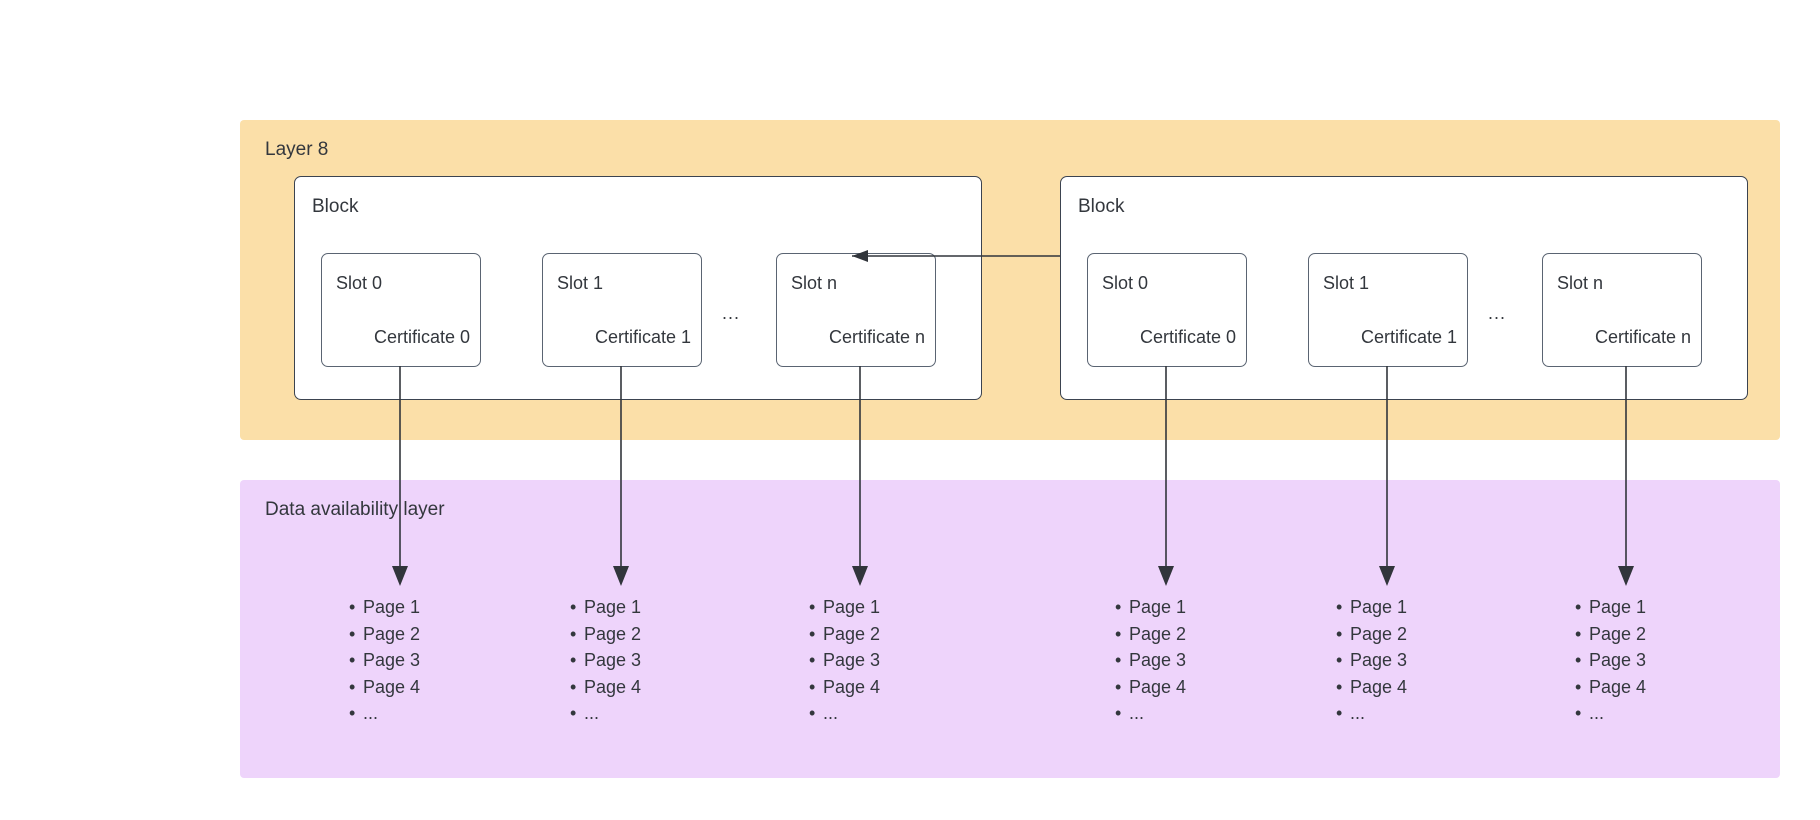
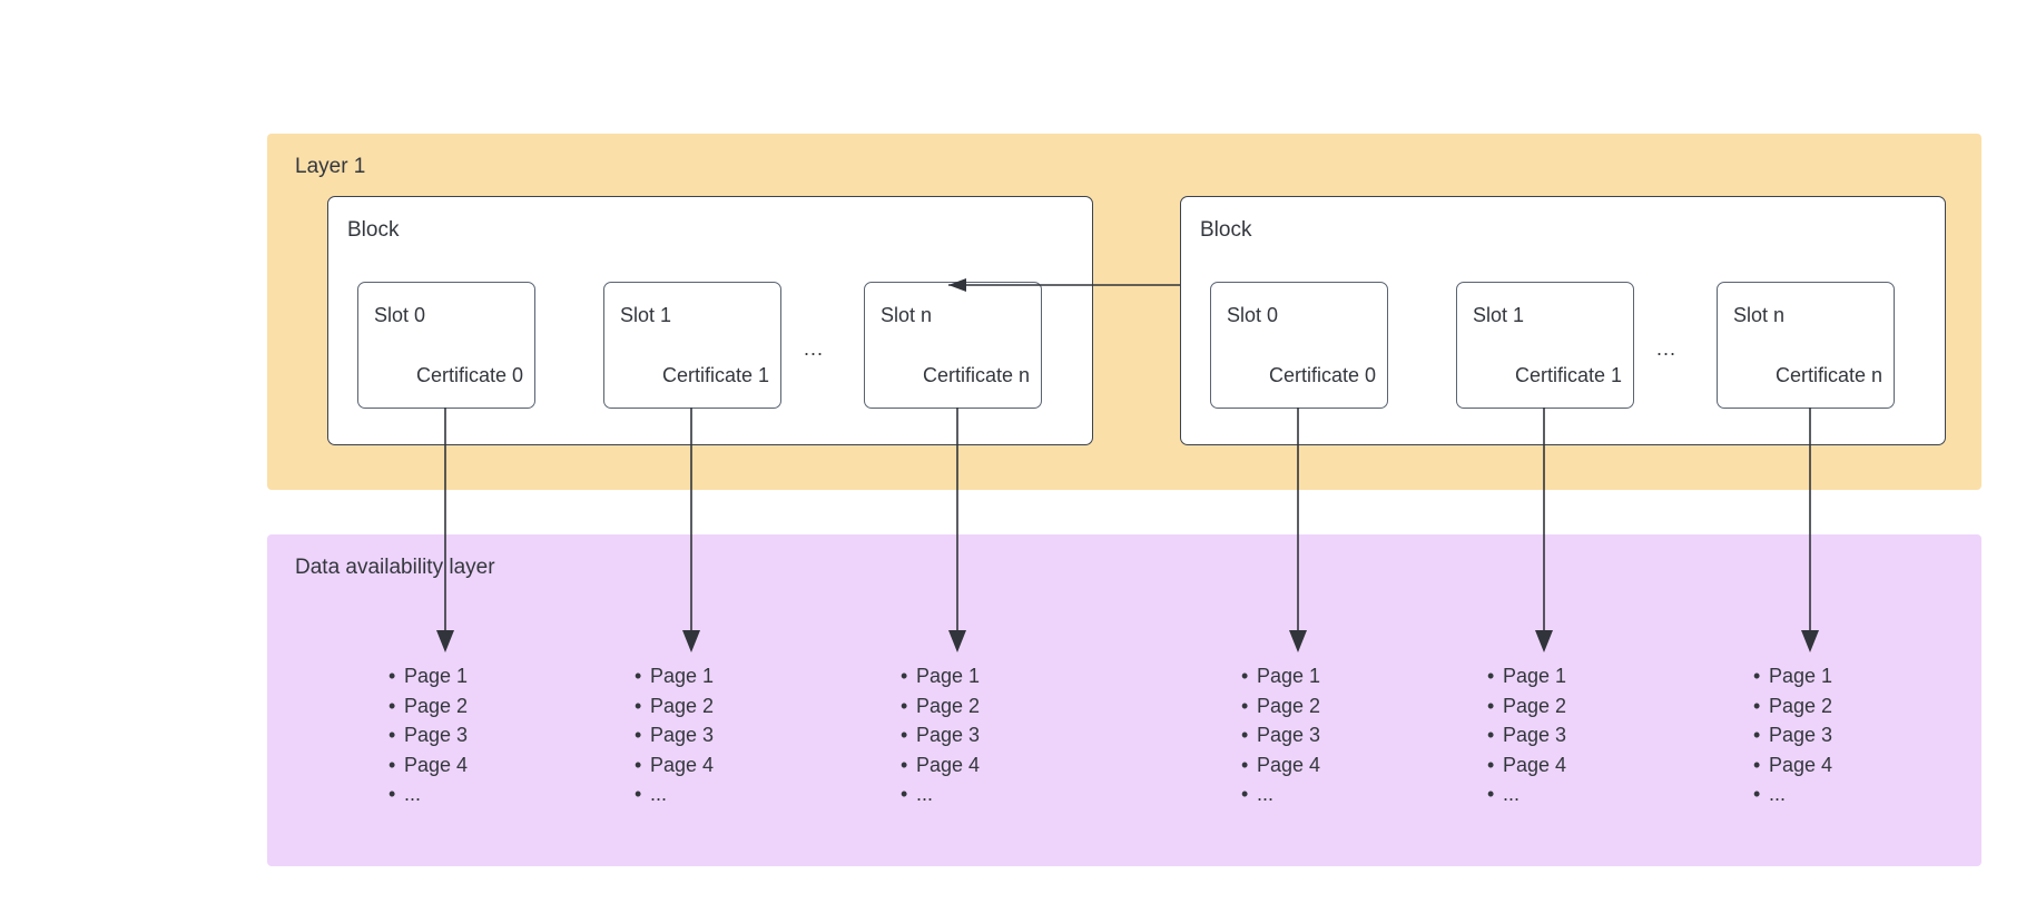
- Layer 8
+ Layer 1
  Block
  Slot 0
  Certificate 0
  Slot 1
  Certificate 1
  ...
  Slot n
  Certificate n
  Block
  Slot 0
  Certificate 0
  Slot 1
  Certificate 1
  ...
  Slot n
  Certificate n
  Data availability layer
  • Page 1
  • Page 2
  • Page 3
  • Page 4
  • ...
  • Page 1
  • Page 2
  • Page 3
  • Page 4
  • ...
  • Page 1
  • Page 2
  • Page 3
  • Page 4
  • ...
  • Page 1
  • Page 2
  • Page 3
  • Page 4
  • ...
  • Page 1
  • Page 2
  • Page 3
  • Page 4
  • ...
  • Page 1
  • Page 2
  • Page 3
  • Page 4
  • ...
